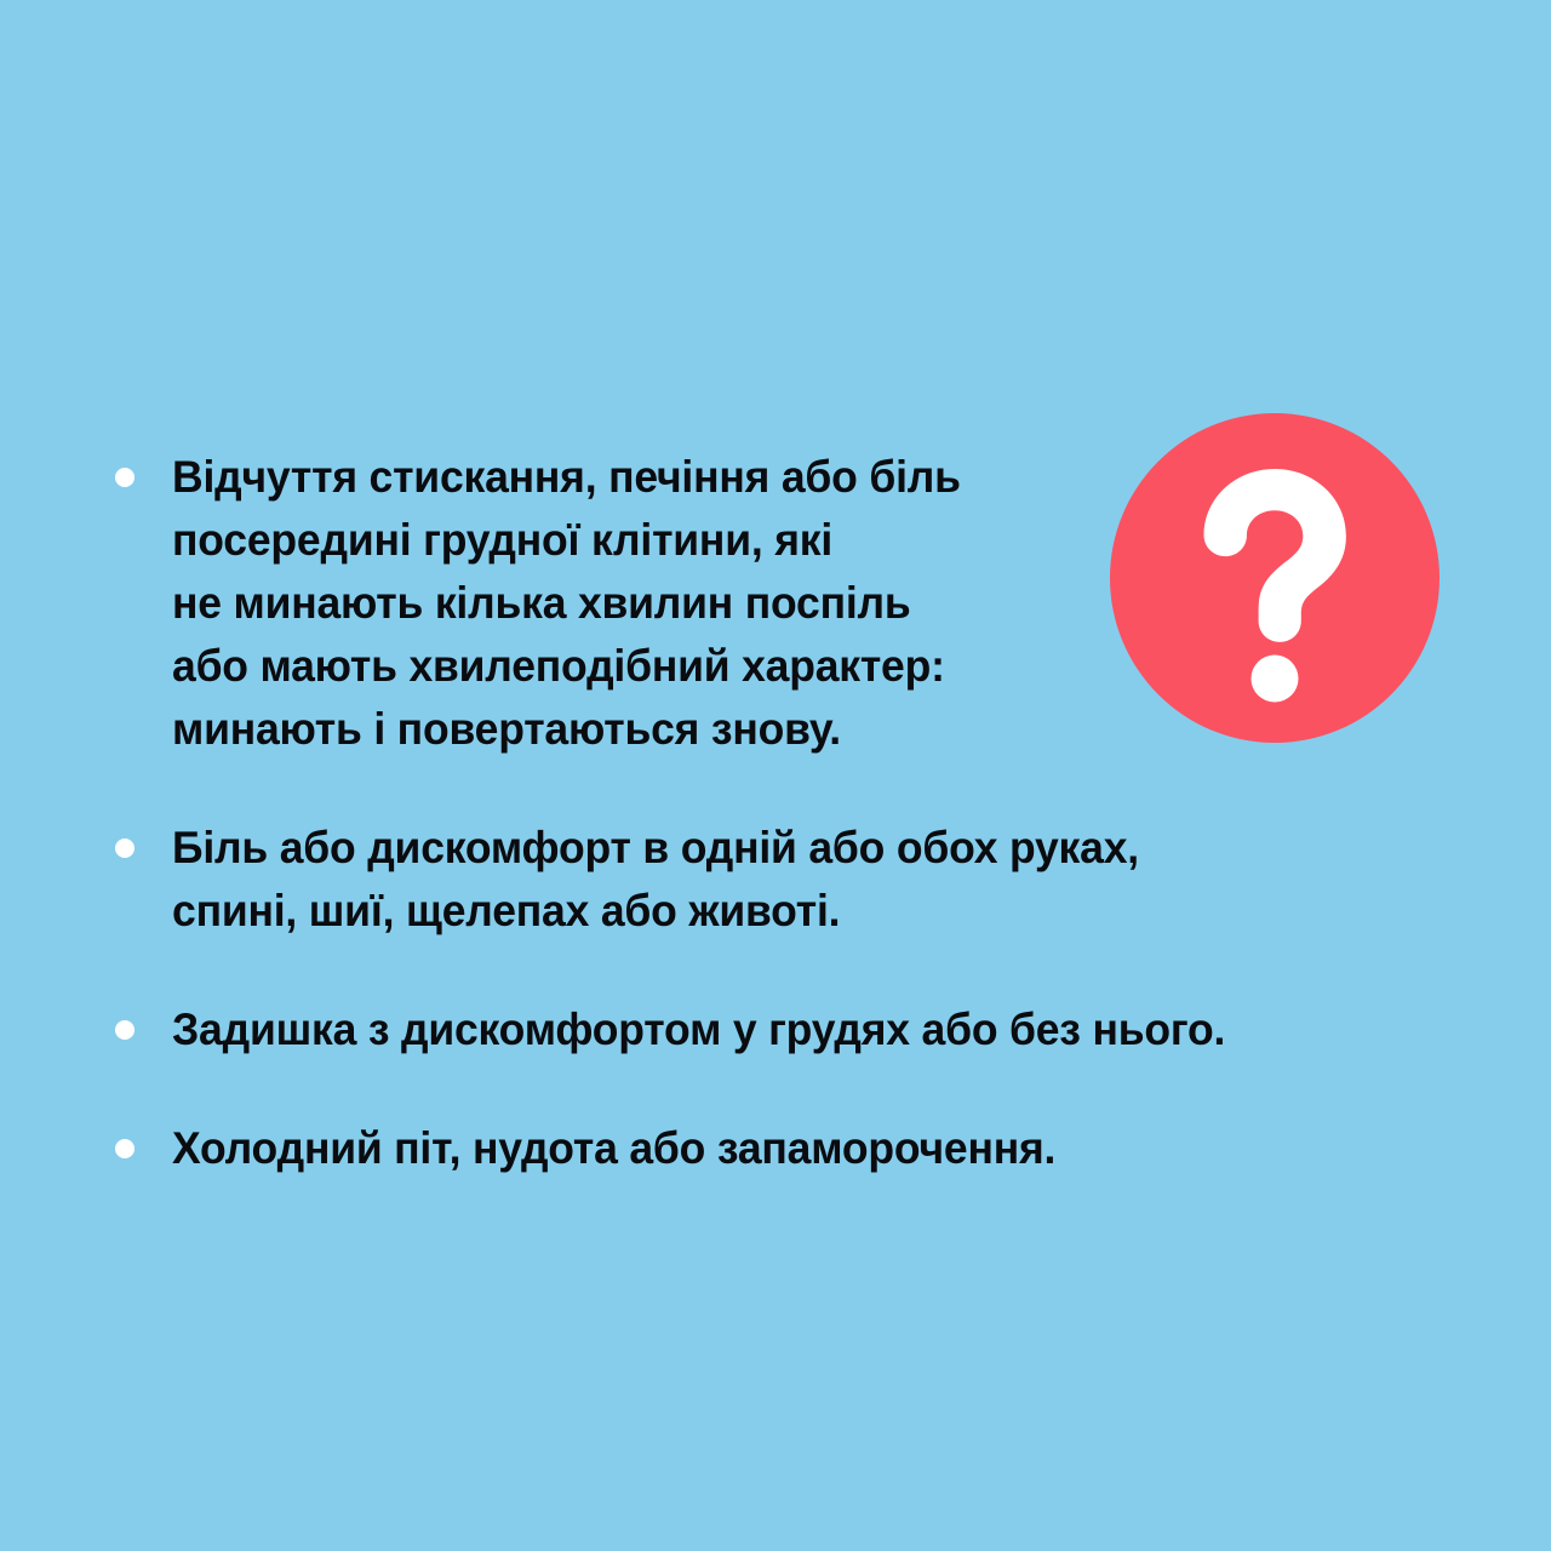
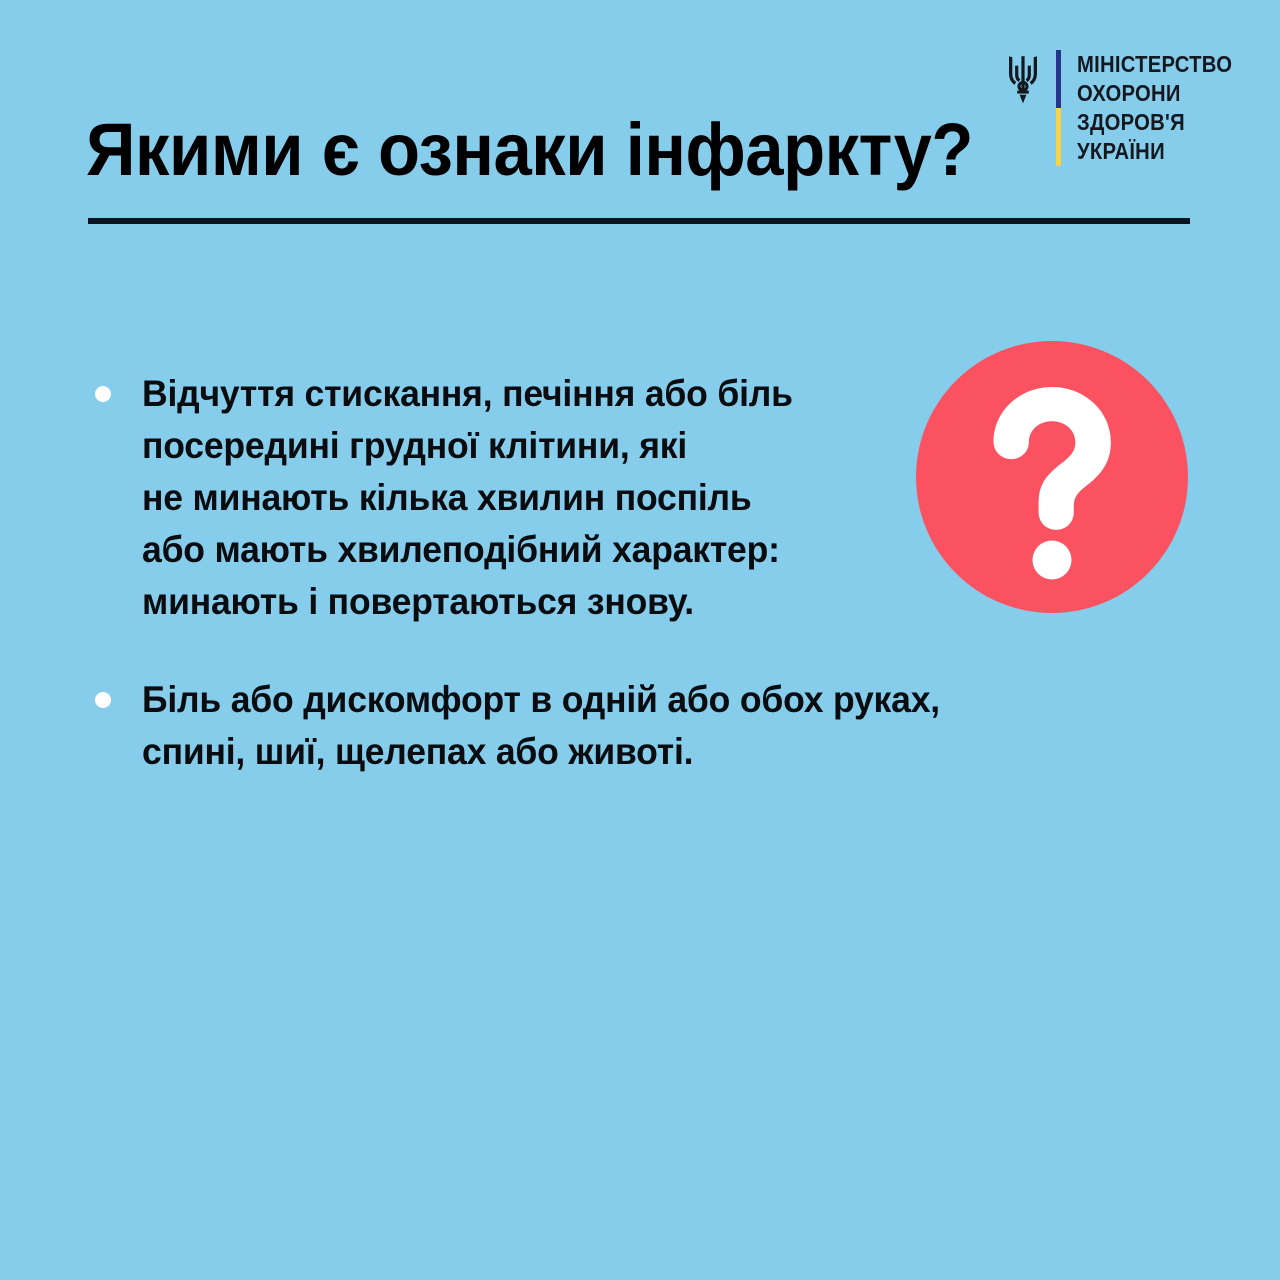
+ Якими є ознаки інфаркту?
+ МІНІСТЕРСТВО
+ ОХОРОНИ
+ ЗДОРОВ'Я
+ УКРАЇНИ
  Відчуття стискання, печіння або біль
  посередині грудної клітини, які
  не минають кілька хвилин поспіль
  або мають хвилеподібний характер:
  минають і повертаються знову.
  Біль або дискомфорт в одній або обох руках,
  спині, шиї, щелепах або животі.
- Задишка з дискомфортом у грудях або без нього.
- Холодний піт, нудота або запаморочення.
